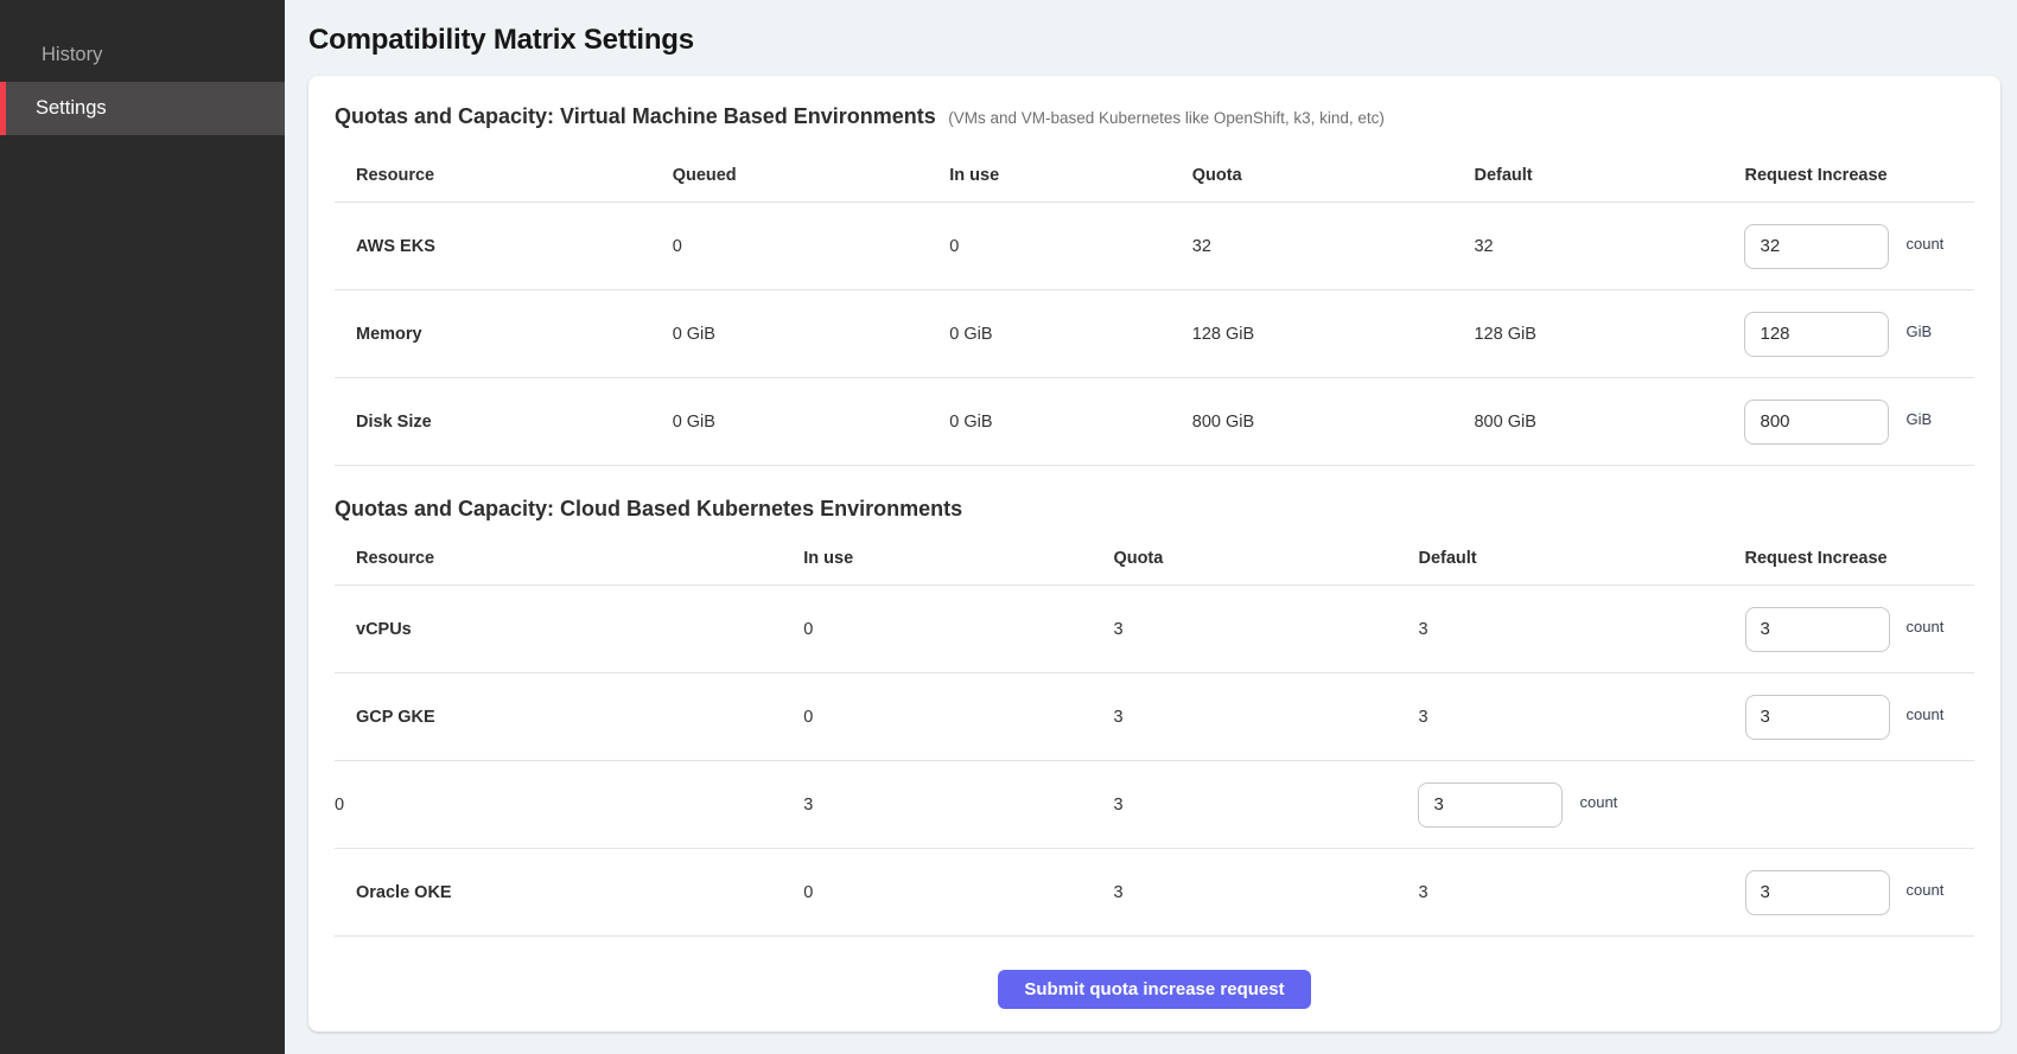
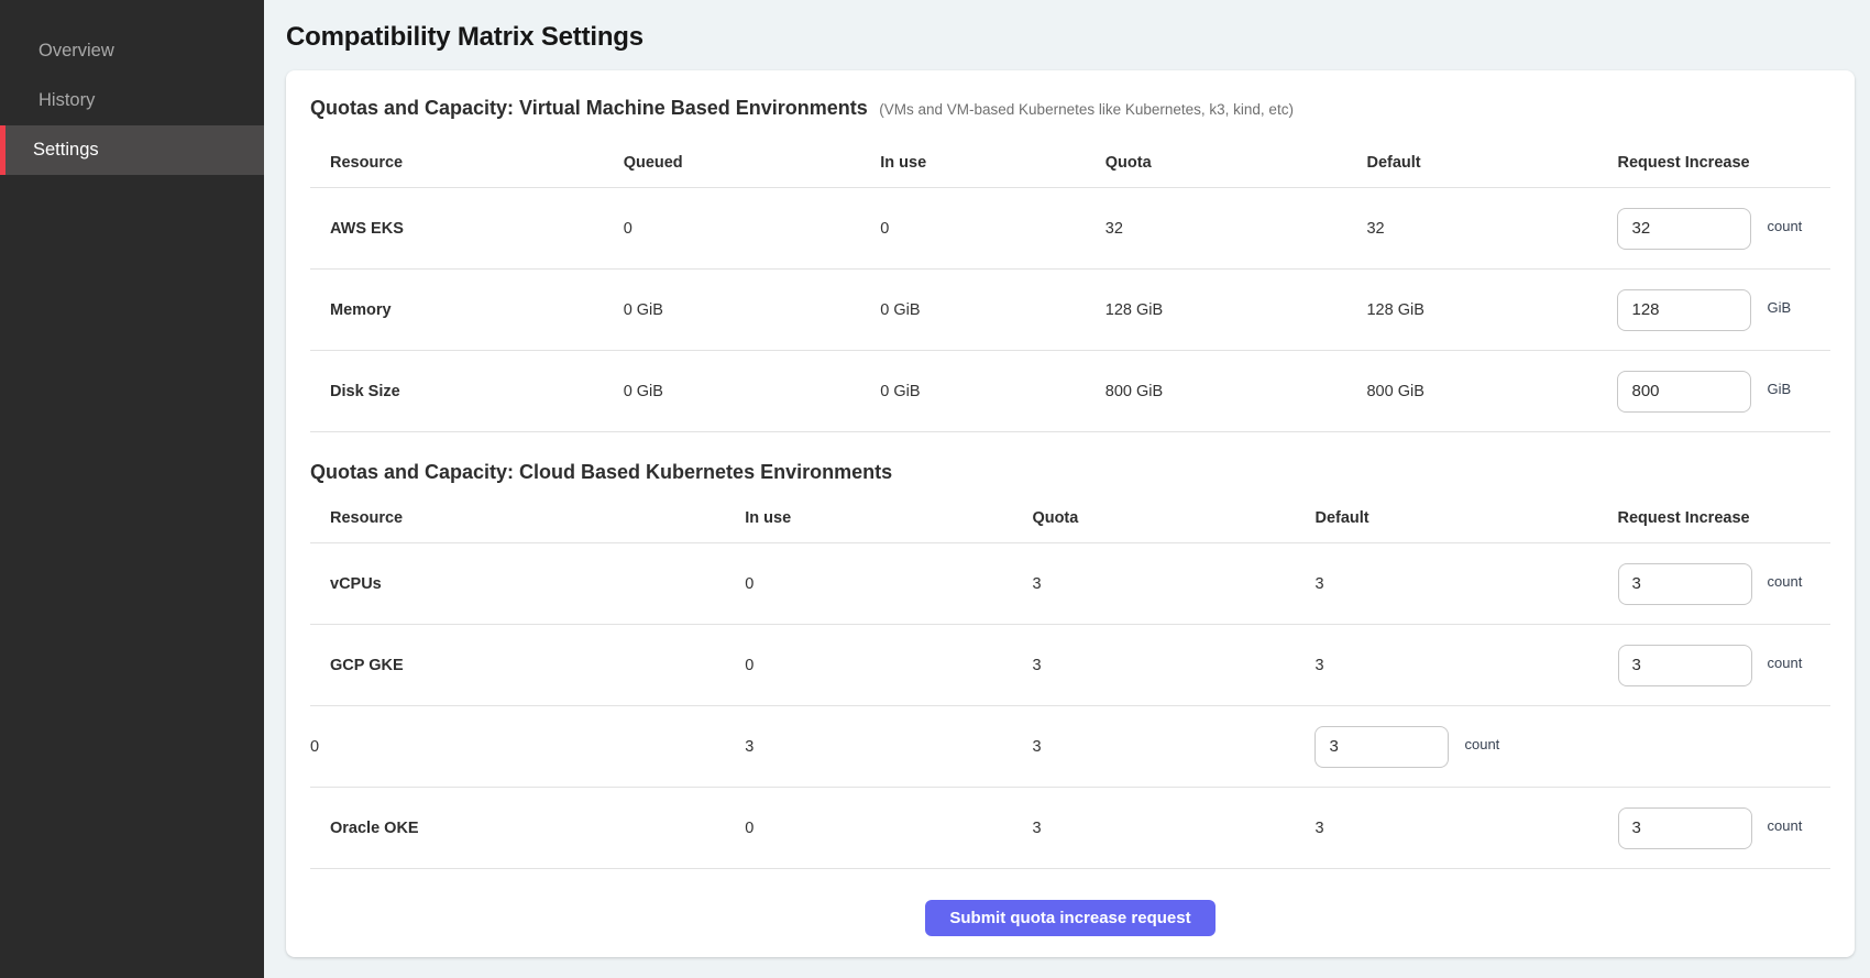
+ Overview
  History
  Settings
  Compatibility Matrix Settings
- Quotas and Capacity: Virtual Machine Based Environments (VMs and VM-based Kubernetes like OpenShift, k3, kind, etc)
+ Quotas and Capacity: Virtual Machine Based Environments (VMs and VM-based Kubernetes like Kubernetes, k3, kind, etc)
  Resource
  Queued
  In use
  Quota
  Default
  Request Increase
  AWS EKS
  0
  0
  32
  32
  32
  count
  Memory
  0 GiB
  0 GiB
  128 GiB
  128 GiB
  128
  GiB
  Disk Size
  0 GiB
  0 GiB
  800 GiB
  800 GiB
  800
  GiB
  Quotas and Capacity: Cloud Based Kubernetes Environments
  Resource
  In use
  Quota
  Default
  Request Increase
  vCPUs
  0
  3
  3
  3
  count
  GCP GKE
  0
  3
  3
  3
  count
  0
  3
  3
  3
  count
  Oracle OKE
  0
  3
  3
  3
  count
  Submit quota increase request
